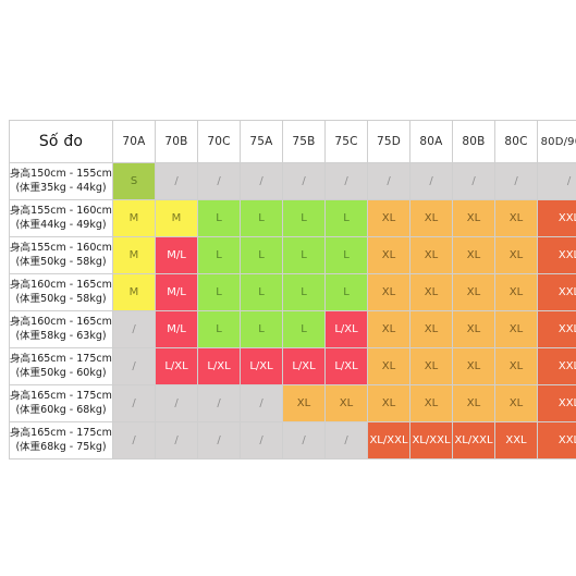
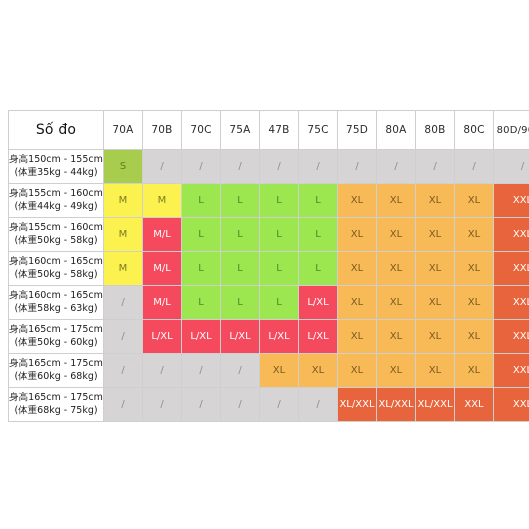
- Số đo	70A	70B	70C	75A	75B	75C	75D	80A	80B	80C	80D/9
+ Số đo	70A	70B	70C	75A	47B	75C	75D	80A	80B	80C	80D/9
  身高150cm - 155cm(体重35kg - 44kg)	S	/	/	/	/	/	/	/	/	/	/
  身高155cm - 160cm(体重44kg - 49kg)	M	M	L	L	L	L	XL	XL	XL	XL	XX
  身高155cm - 160cm(体重50kg - 58kg)	M	M/L	L	L	L	L	XL	XL	XL	XL	XX
  身高160cm - 165cm(体重50kg - 58kg)	M	M/L	L	L	L	L	XL	XL	XL	XL	XX
  身高160cm - 165cm(体重58kg - 63kg)	/	M/L	L	L	L	L/XL	XL	XL	XL	XL	XX
  身高165cm - 175cm(体重50kg - 60kg)	/	L/XL	L/XL	L/XL	L/XL	L/XL	XL	XL	XL	XL	XX
  身高165cm - 175cm(体重60kg - 68kg)	/	/	/	/	XL	XL	XL	XL	XL	XL	XX
  身高165cm - 175cm(体重68kg - 75kg)	/	/	/	/	/	/	XL/XXL	XL/XXL	XL/XXL	XXL	XX
